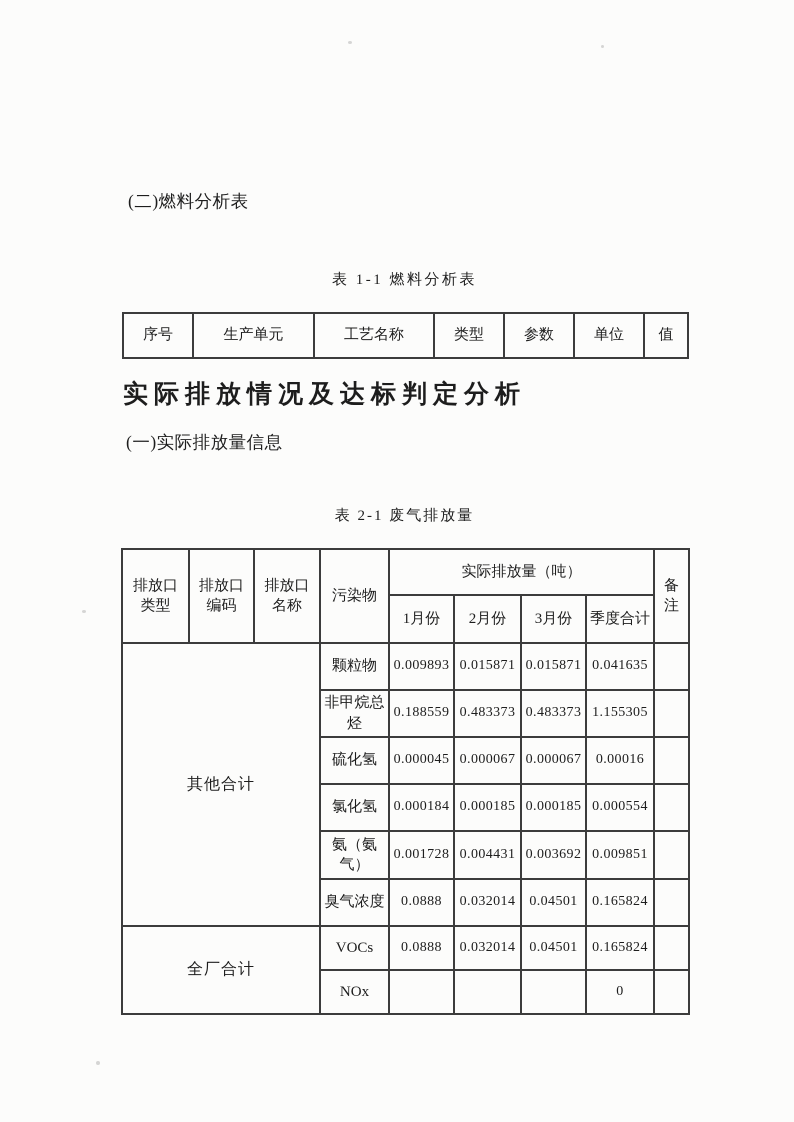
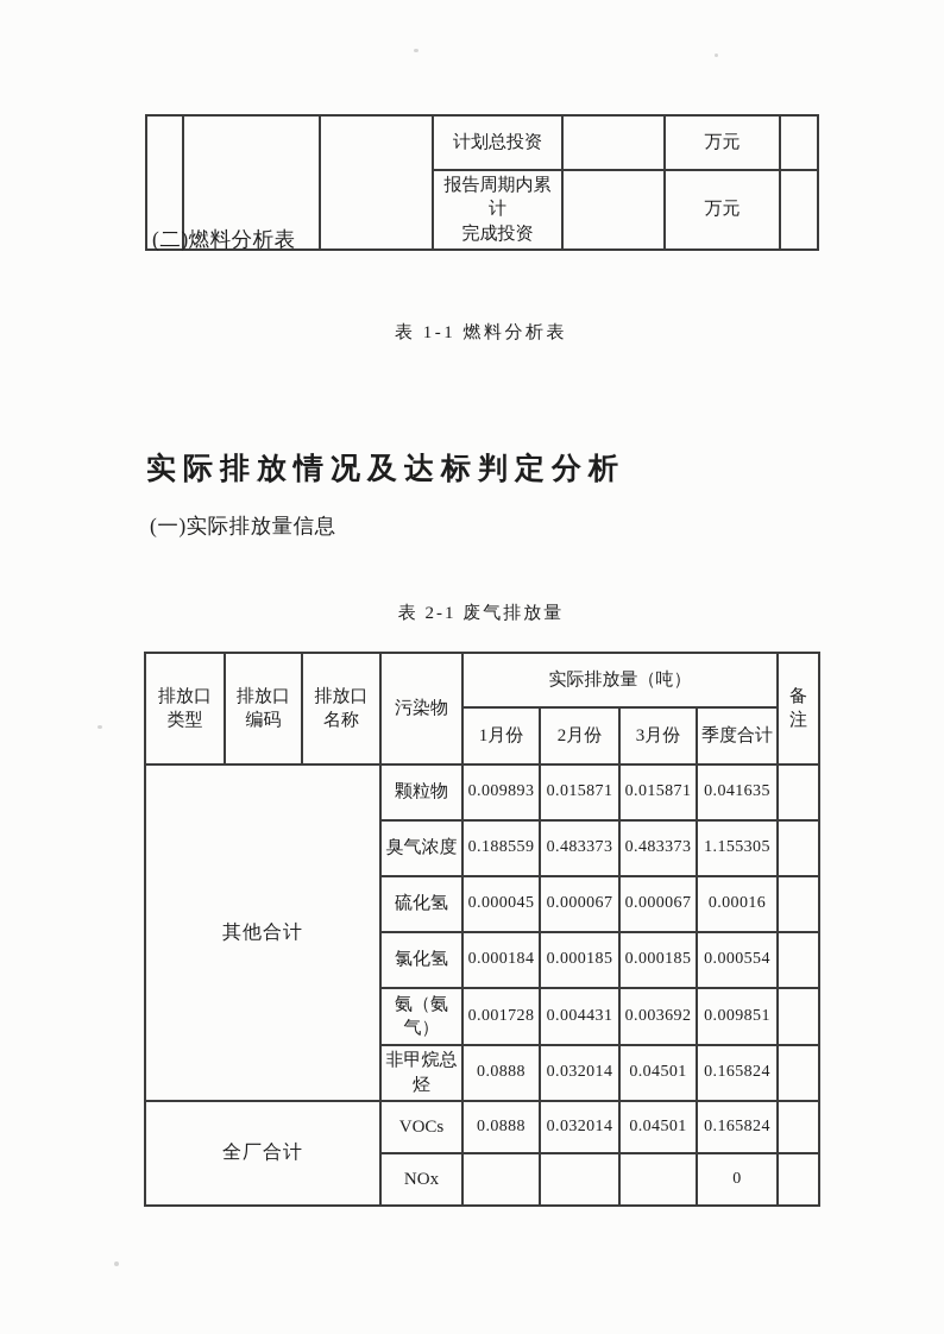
+ 			计划总投资		万元
+ 报告周期内累计 完成投资		万元
  (二)燃料分析表
  表 1-1 燃料分析表
- 序号	生产单元	工艺名称	类型	参数	单位	值
  实际排放情况及达标判定分析
  (一)实际排放量信息
  表 2-1 废气排放量
  排放口 类型	排放口 编码	排放口 名称	污染物	实际排放量（吨）	备 注
  1月份	2月份	3月份	季度合计
  其他合计	颗粒物	0.009893	0.015871	0.015871	0.041635
- 非甲烷总 烃	0.188559	0.483373	0.483373	1.155305
+ 臭气浓度	0.188559	0.483373	0.483373	1.155305
  硫化氢	0.000045	0.000067	0.000067	0.00016
  氯化氢	0.000184	0.000185	0.000185	0.000554
  氨（氨 气）	0.001728	0.004431	0.003692	0.009851
- 臭气浓度	0.0888	0.032014	0.04501	0.165824
+ 非甲烷总 烃	0.0888	0.032014	0.04501	0.165824
  全厂合计	VOCs	0.0888	0.032014	0.04501	0.165824
  NOx				0
